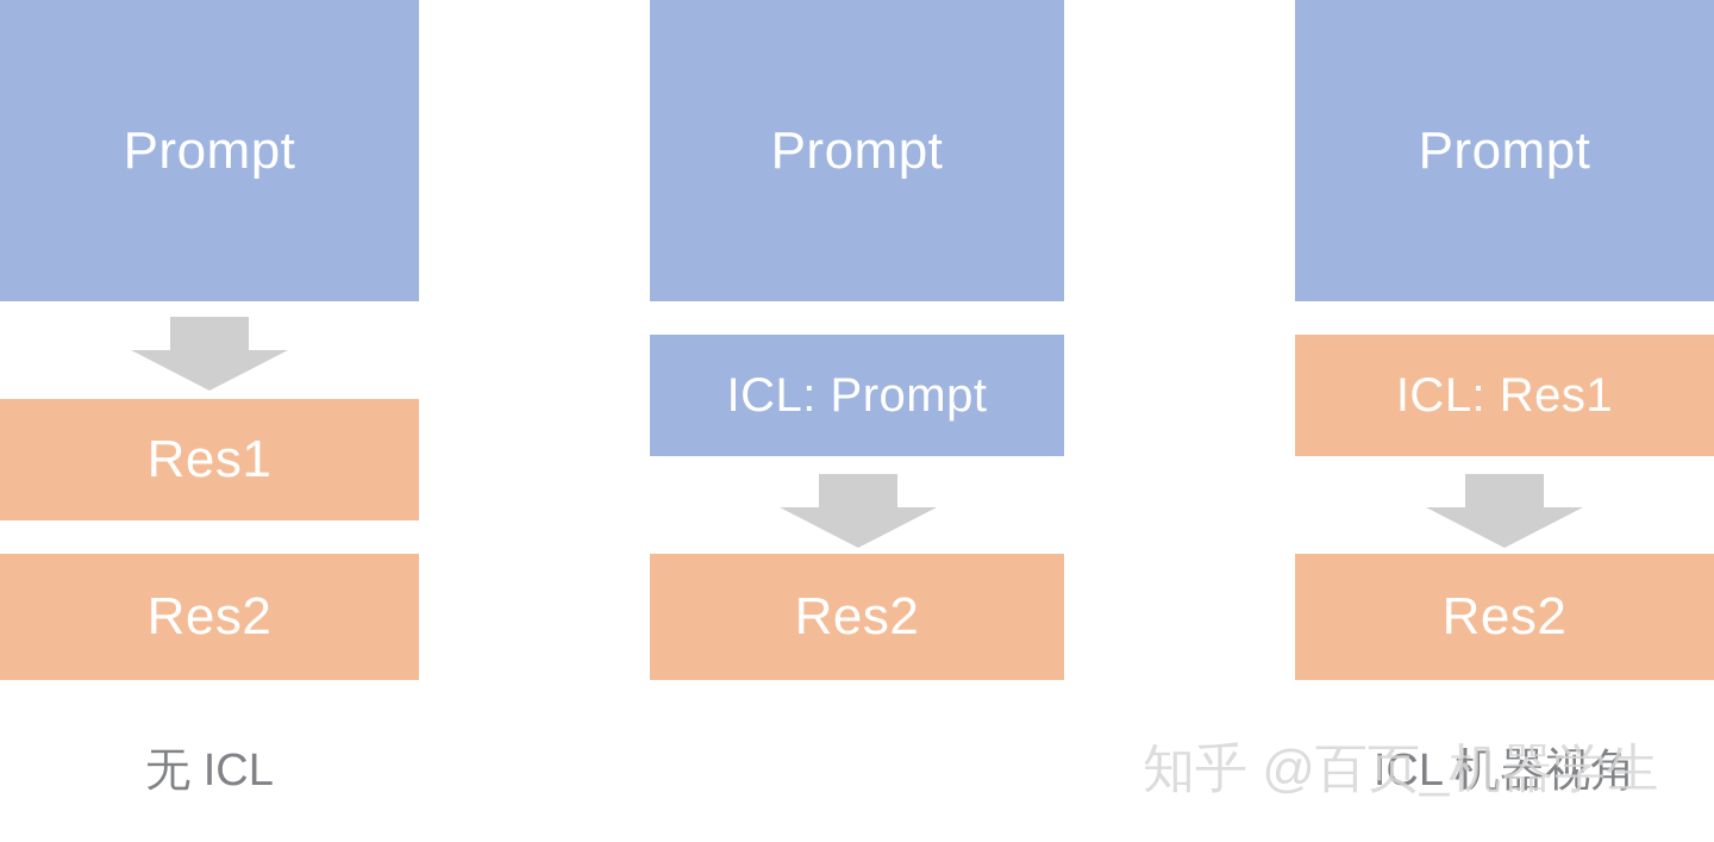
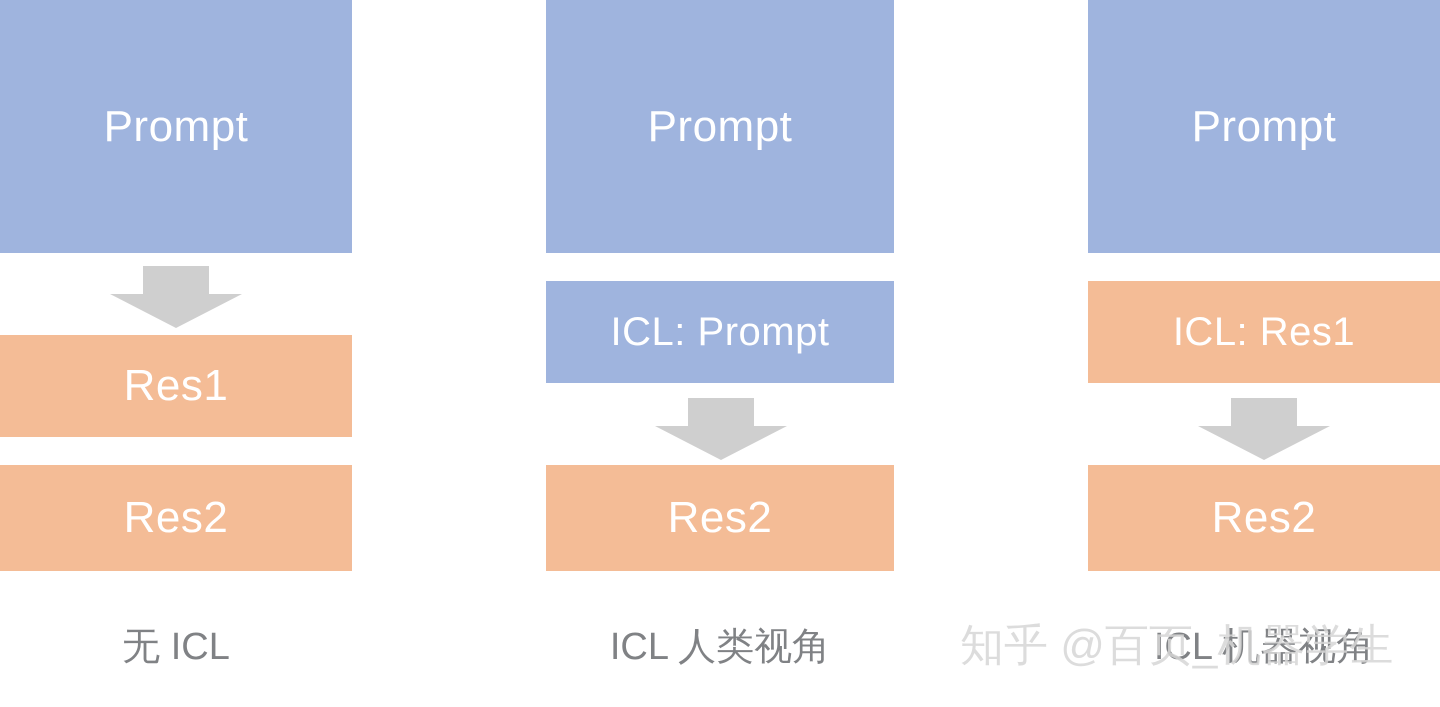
  Prompt
  Res1
  Res2
  无 ICL
  Prompt
  ICL: Prompt
  Res2
+ ICL 人类视角
  Prompt
  ICL: Res1
  Res2
  ICL 机器视角
  知乎 @百页_机器学生
